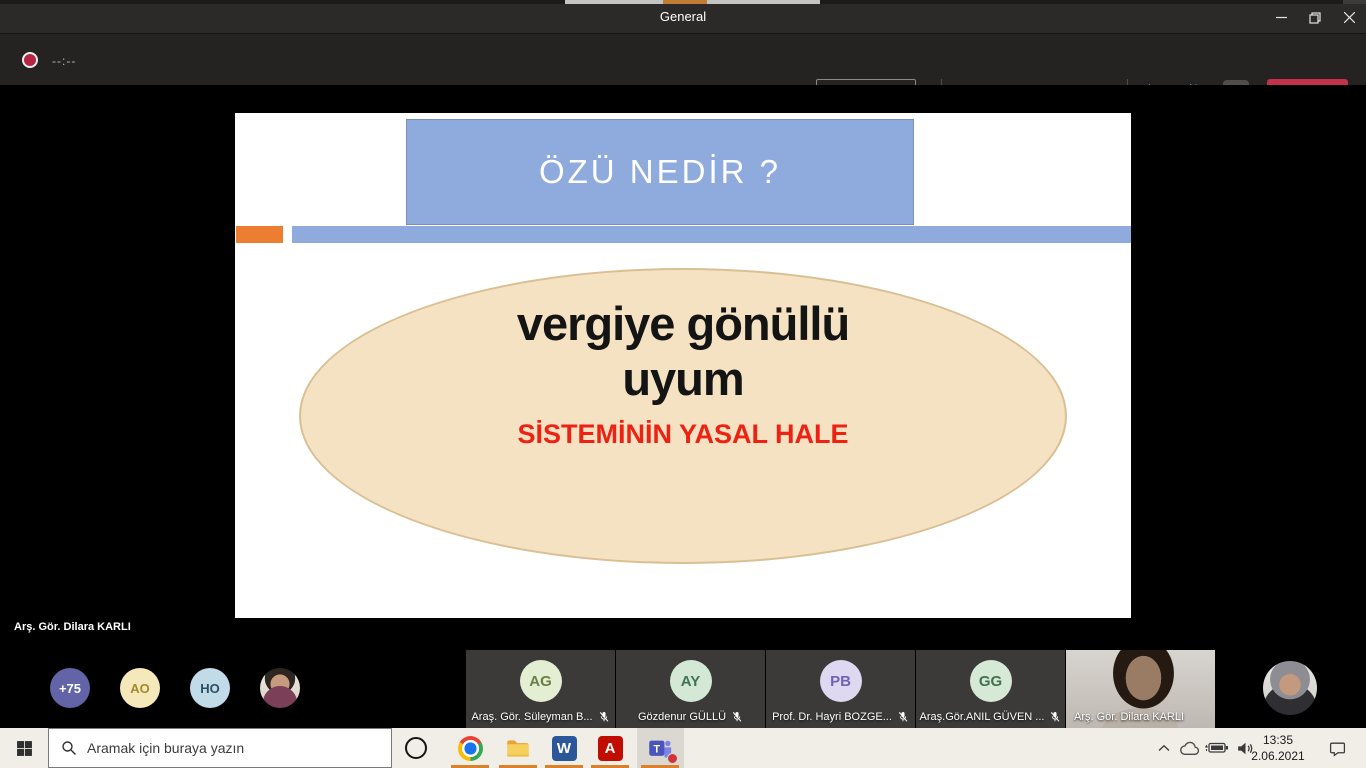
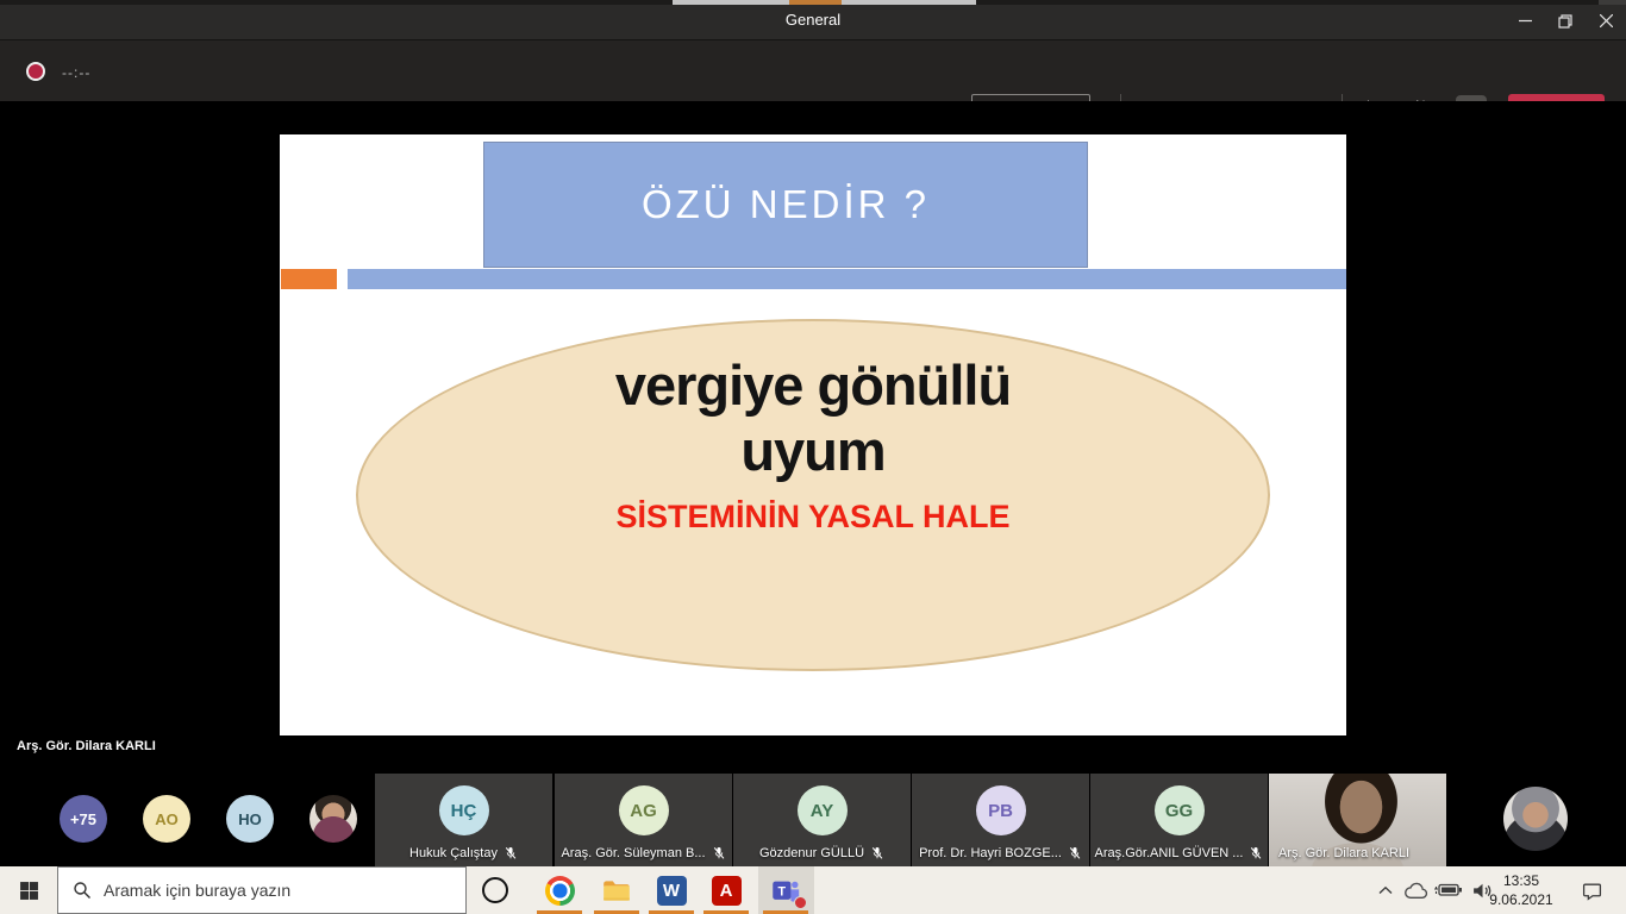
  General
  --:--
  ÖZÜ NEDİR ?
  vergiye gönüllü
  uyum
  SİSTEMİNİN YASAL HALE
  Arş. Gör. Dilara KARLI
  +75
  AO
  HO
+ HÇ
+ Hukuk Çalıştay
  AG
  Araş. Gör. Süleyman B...
  AY
  Gözdenur GÜLLÜ
  PB
  Prof. Dr. Hayri BOZGE...
  GG
  Araş.Gör.ANIL GÜVEN ...
  Arş. Gör. Dilara KARLI
  Aramak için buraya yazın
  W
  A
  T
  13:35
- 2.06.2021
+ 9.06.2021
